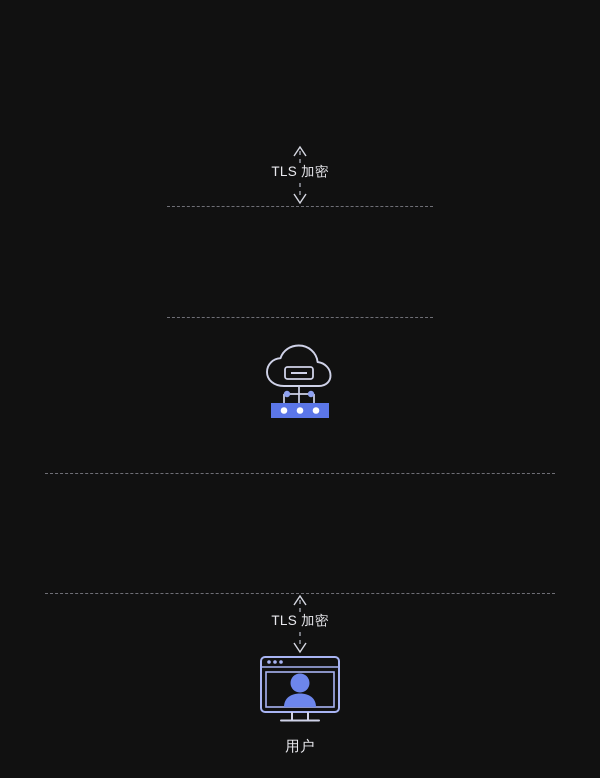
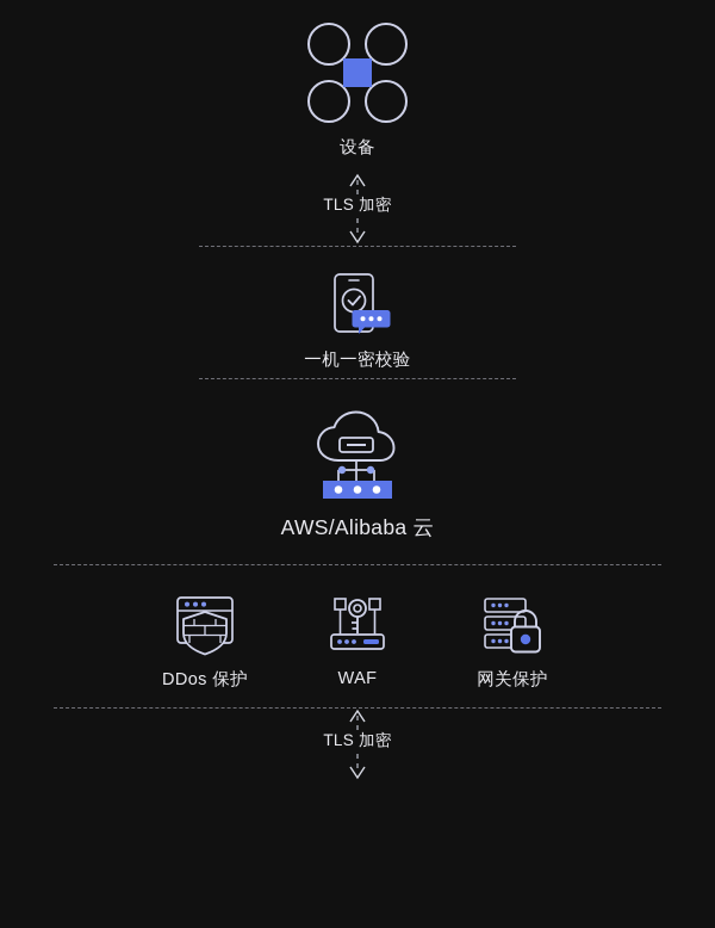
+ 设备
  TLS 加密
+ 一机一密校验
+ AWS/Alibaba 云
+ DDos 保护
+ WAF
+ 网关保护
  TLS 加密
- 用户
